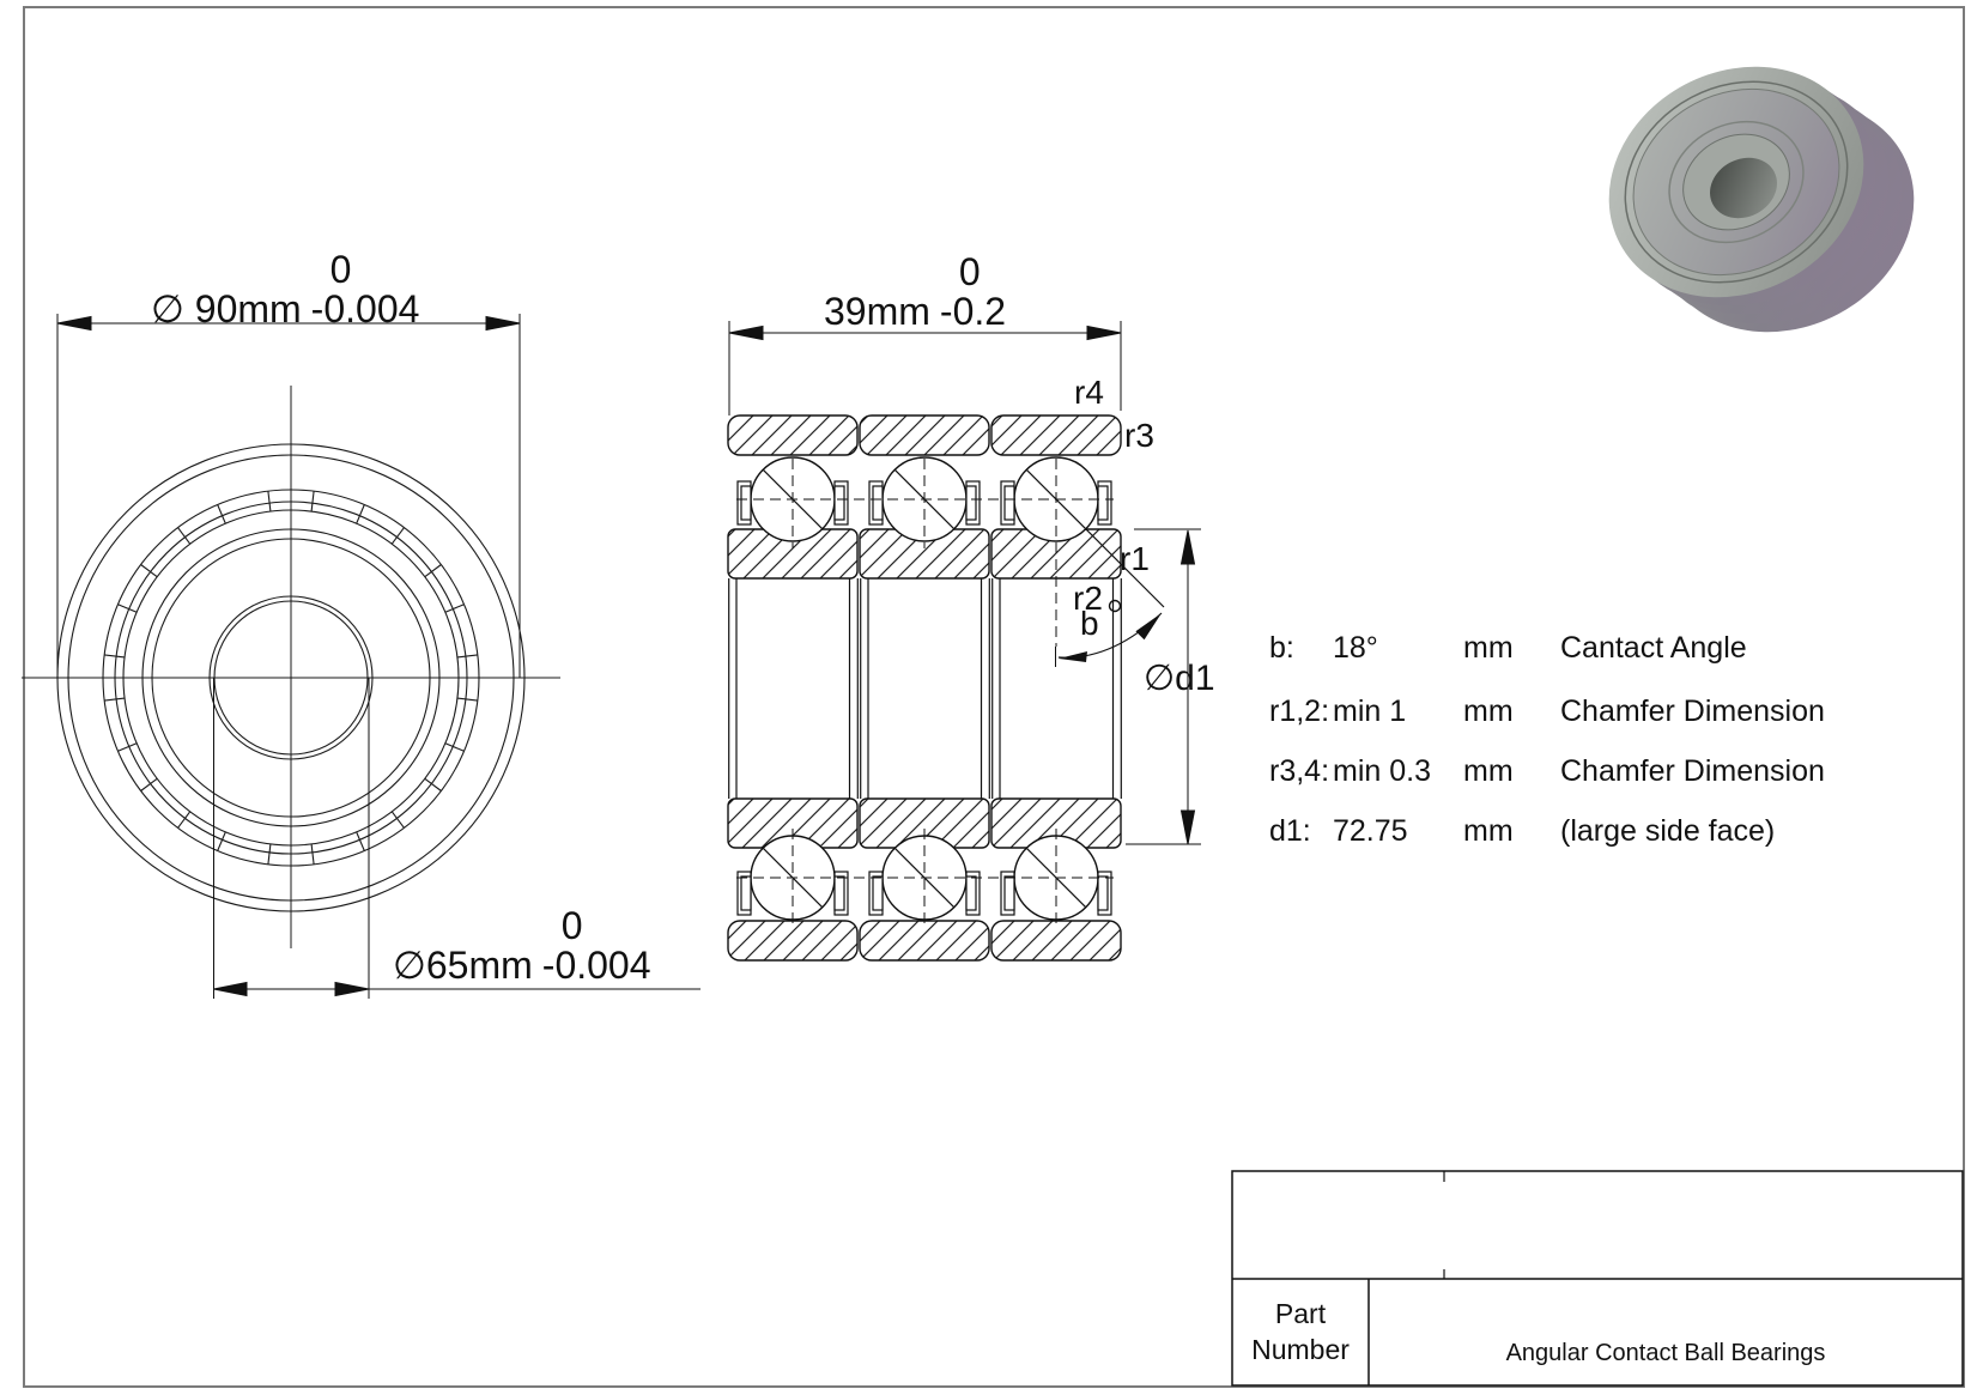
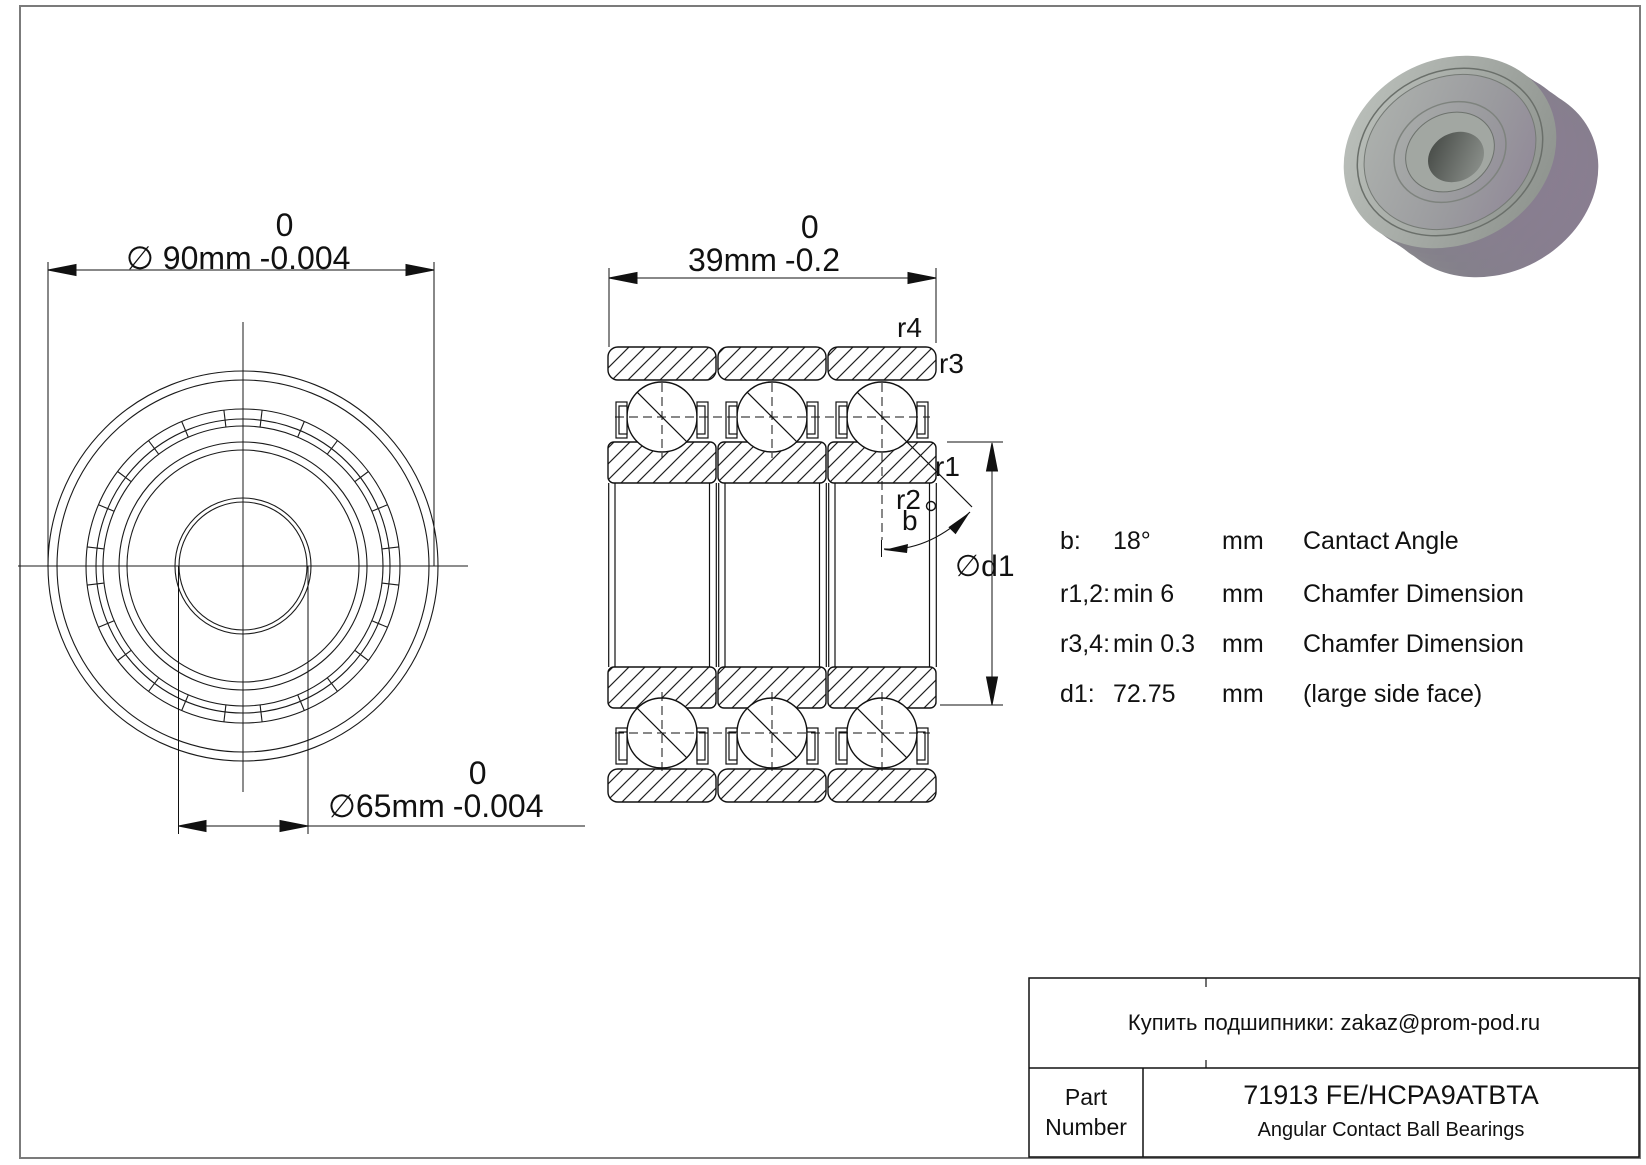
  ∅ 90mm
  0
  -0.004
  39mm
  0
  -0.2
  ∅65mm
  0
  -0.004
  r4
  r3
  r1
  r2
  b
  ∅d1
  b:
  18°
  mm
  Cantact Angle
  r1,2:
- min 1
+ min 6
  mm
  Chamfer Dimension
  r3,4:
  min 0.3
  mm
  Chamfer Dimension
  d1:
  72.75
  mm
  (large side face)
+ Купить подшипники: zakaz@prom-pod.ru
  Part
  Number
+ 71913 FE/HCPA9ATBTA
  Angular Contact Ball Bearings
